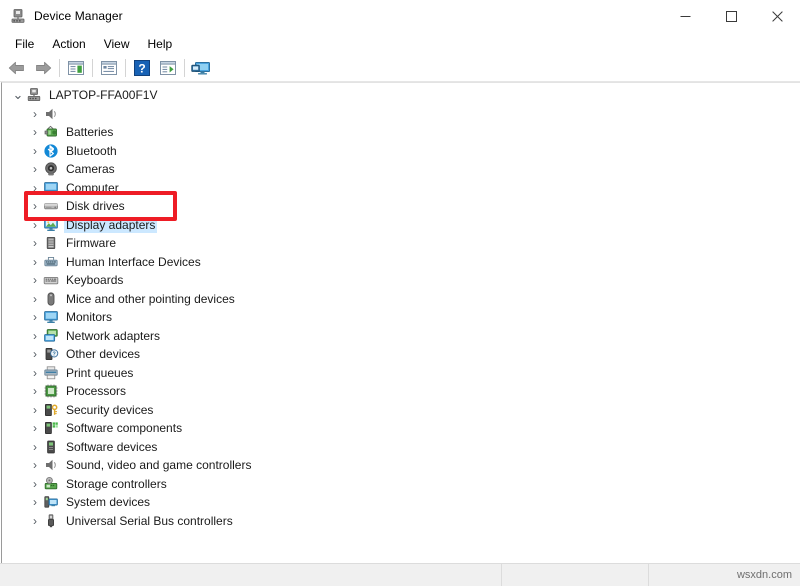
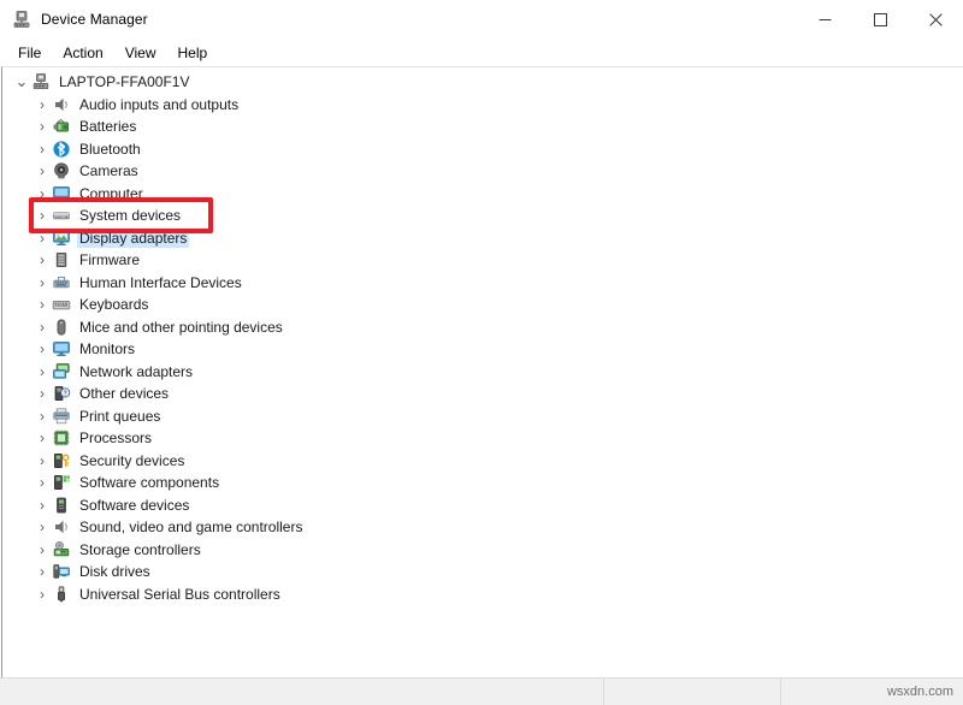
  Device Manager
  File
  Action
  View
  Help
- ?
  ⌄
  LAPTOP-FFA00F1V
  ›
+ Audio inputs and outputs
  ›
  Batteries
  ›
  Bluetooth
  ›
  Cameras
  ›
  Computer
  ›
- Disk drives
+ System devices
  ›
  Display adapters
  ›
  Firmware
  ›
  Human Interface Devices
  ›
  Keyboards
  ›
  Mice and other pointing devices
  ›
  Monitors
  ›
  Network adapters
  ›
  Other devices
  ›
  Print queues
  ›
  Processors
  ›
  Security devices
  ›
  Software components
  ›
  Software devices
  ›
  Sound, video and game controllers
  ›
  Storage controllers
  ›
- System devices
+ Disk drives
  ›
  Universal Serial Bus controllers
  wsxdn.com
